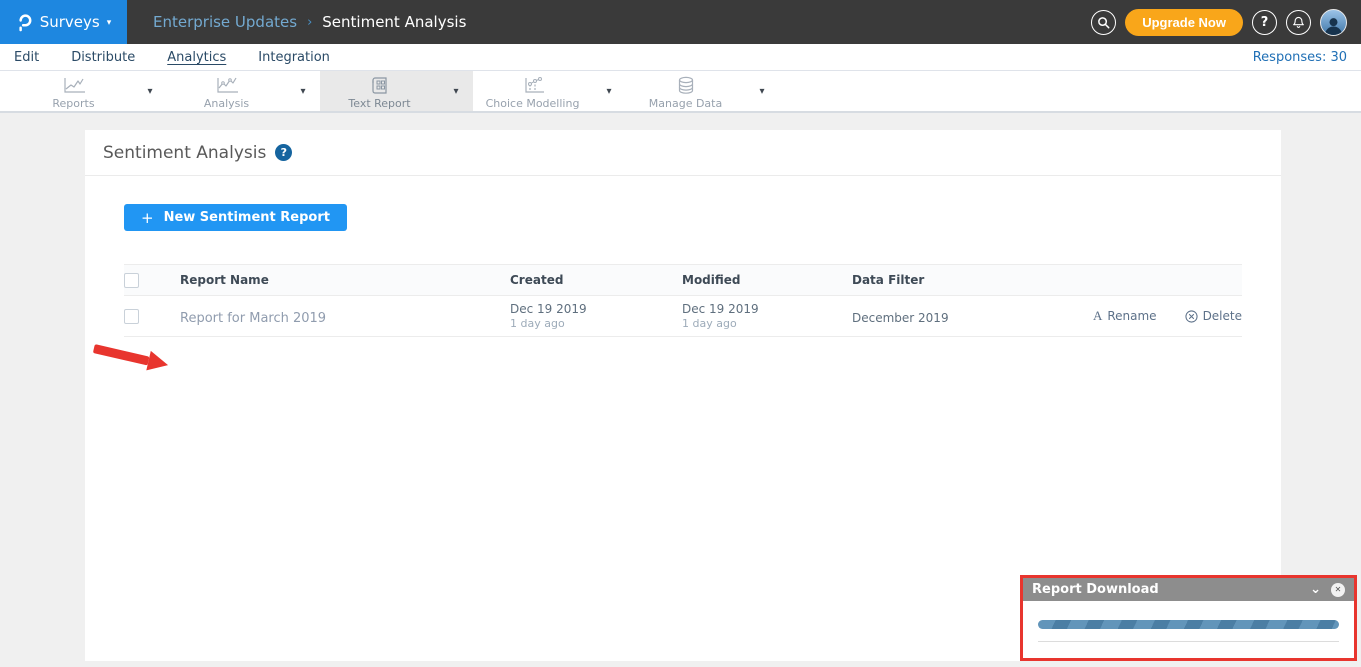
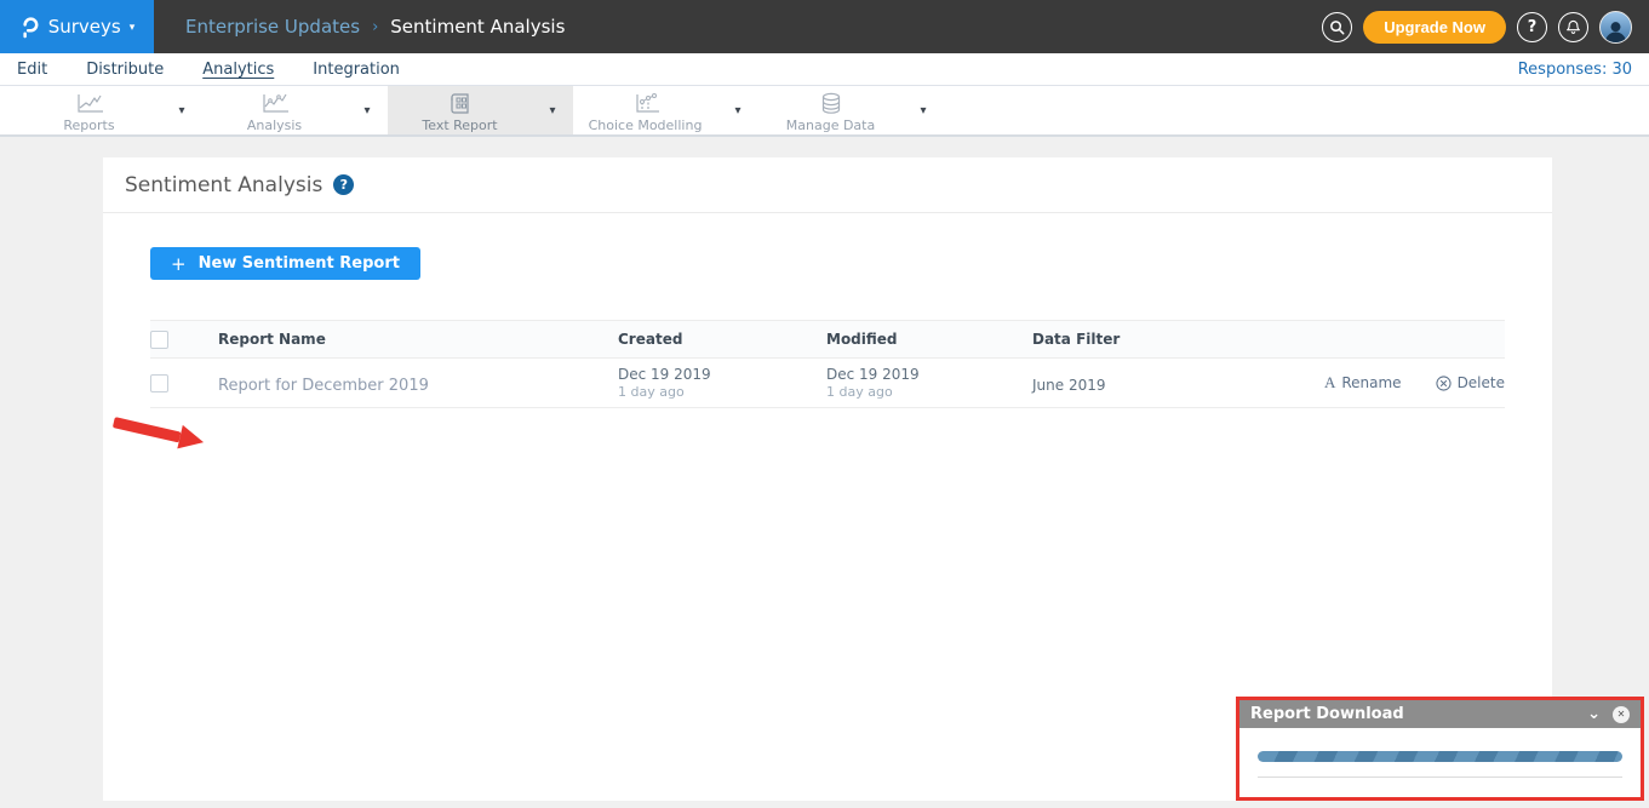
  Surveys
  ▾
  Enterprise Updates
  ›
  Sentiment Analysis
  Upgrade Now
  ?
  Edit
  Distribute
  Analytics
  Integration
  Responses: 30
  Reports
  ▾
  Analysis
  ▾
  Text Report
  ▾
  Choice Modelling
  ▾
  Manage Data
  ▾
  Sentiment Analysis
  ?
  +
  New Sentiment Report
  Report Name
  Created
  Modified
  Data Filter
- Report for March 2019
+ Report for December 2019
  Dec 19 2019
  1 day ago
  Dec 19 2019
  1 day ago
- December 2019
+ June 2019
  A
  Rename
  Delete
  Report Download
  ⌄
  ✕
